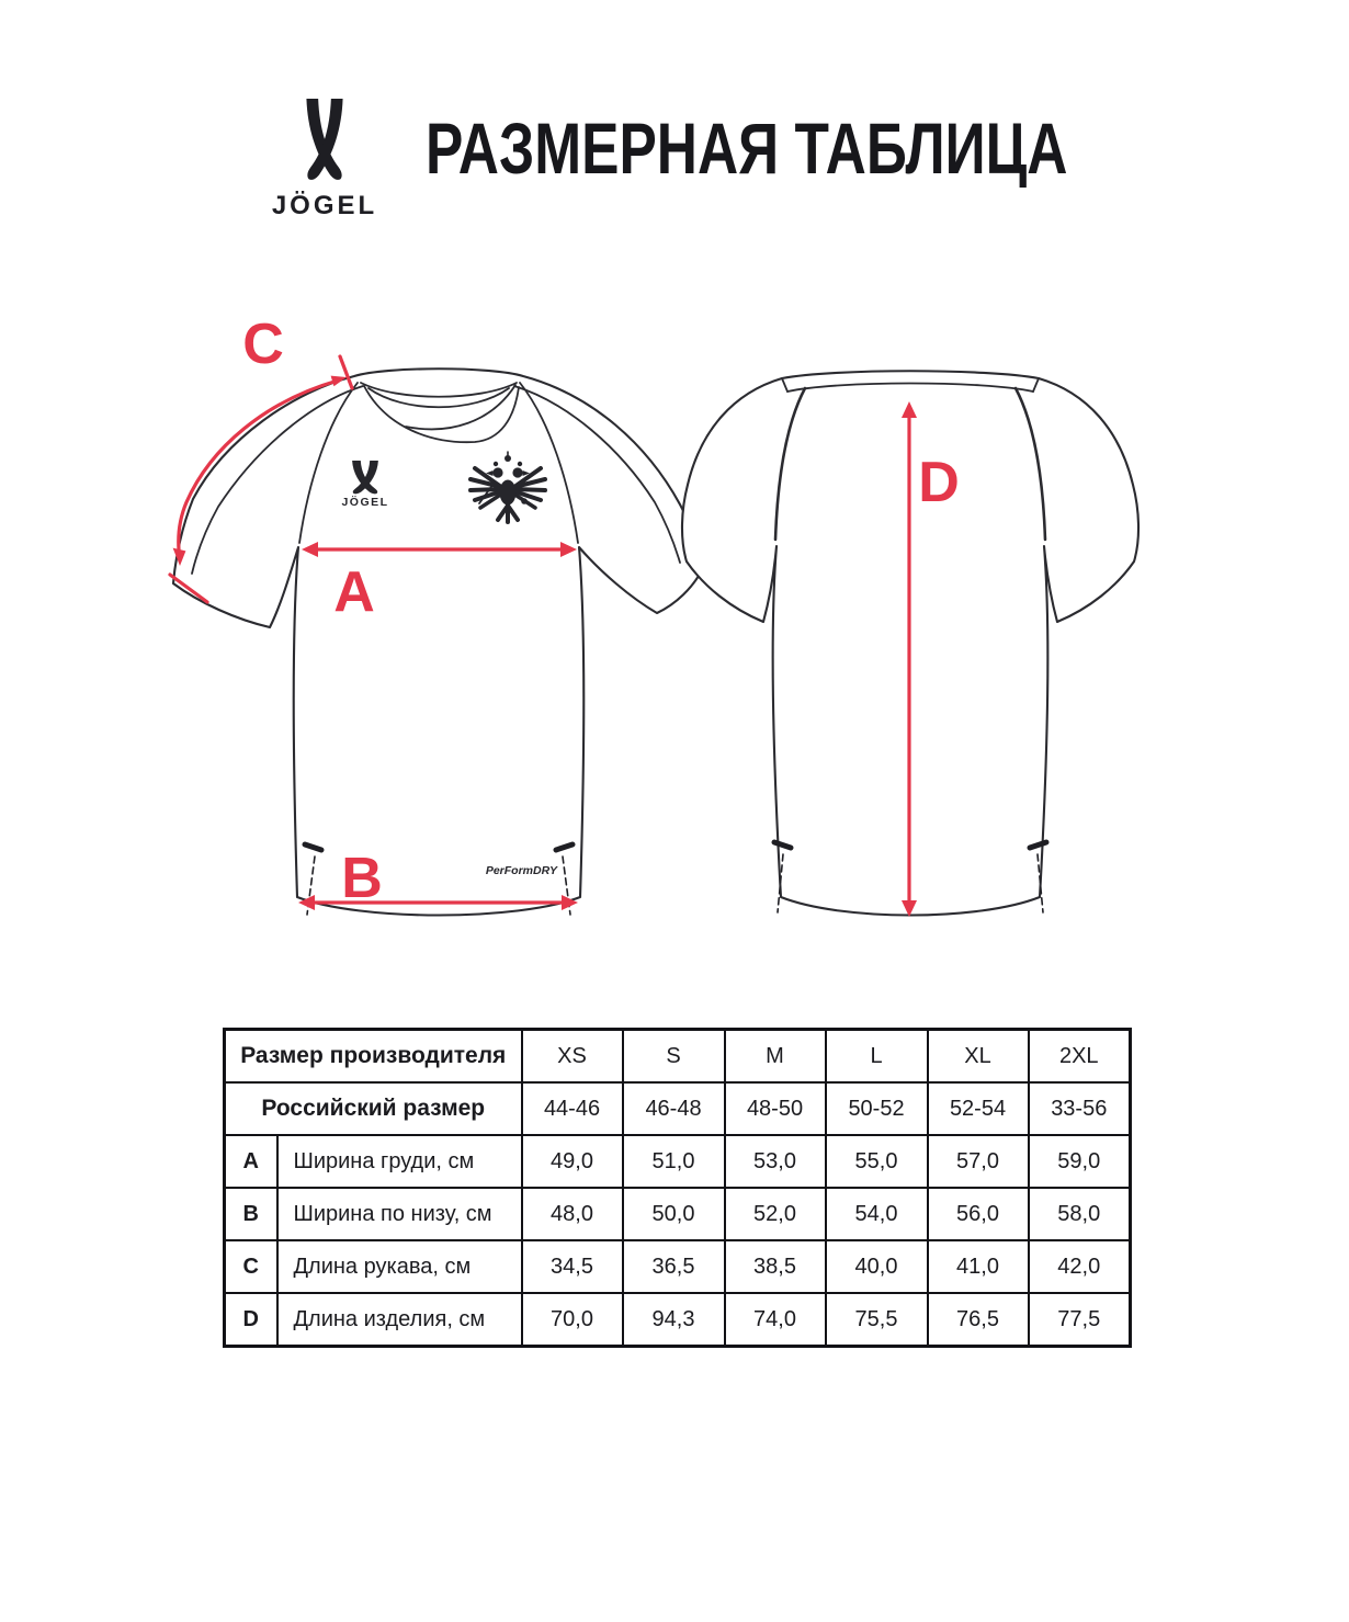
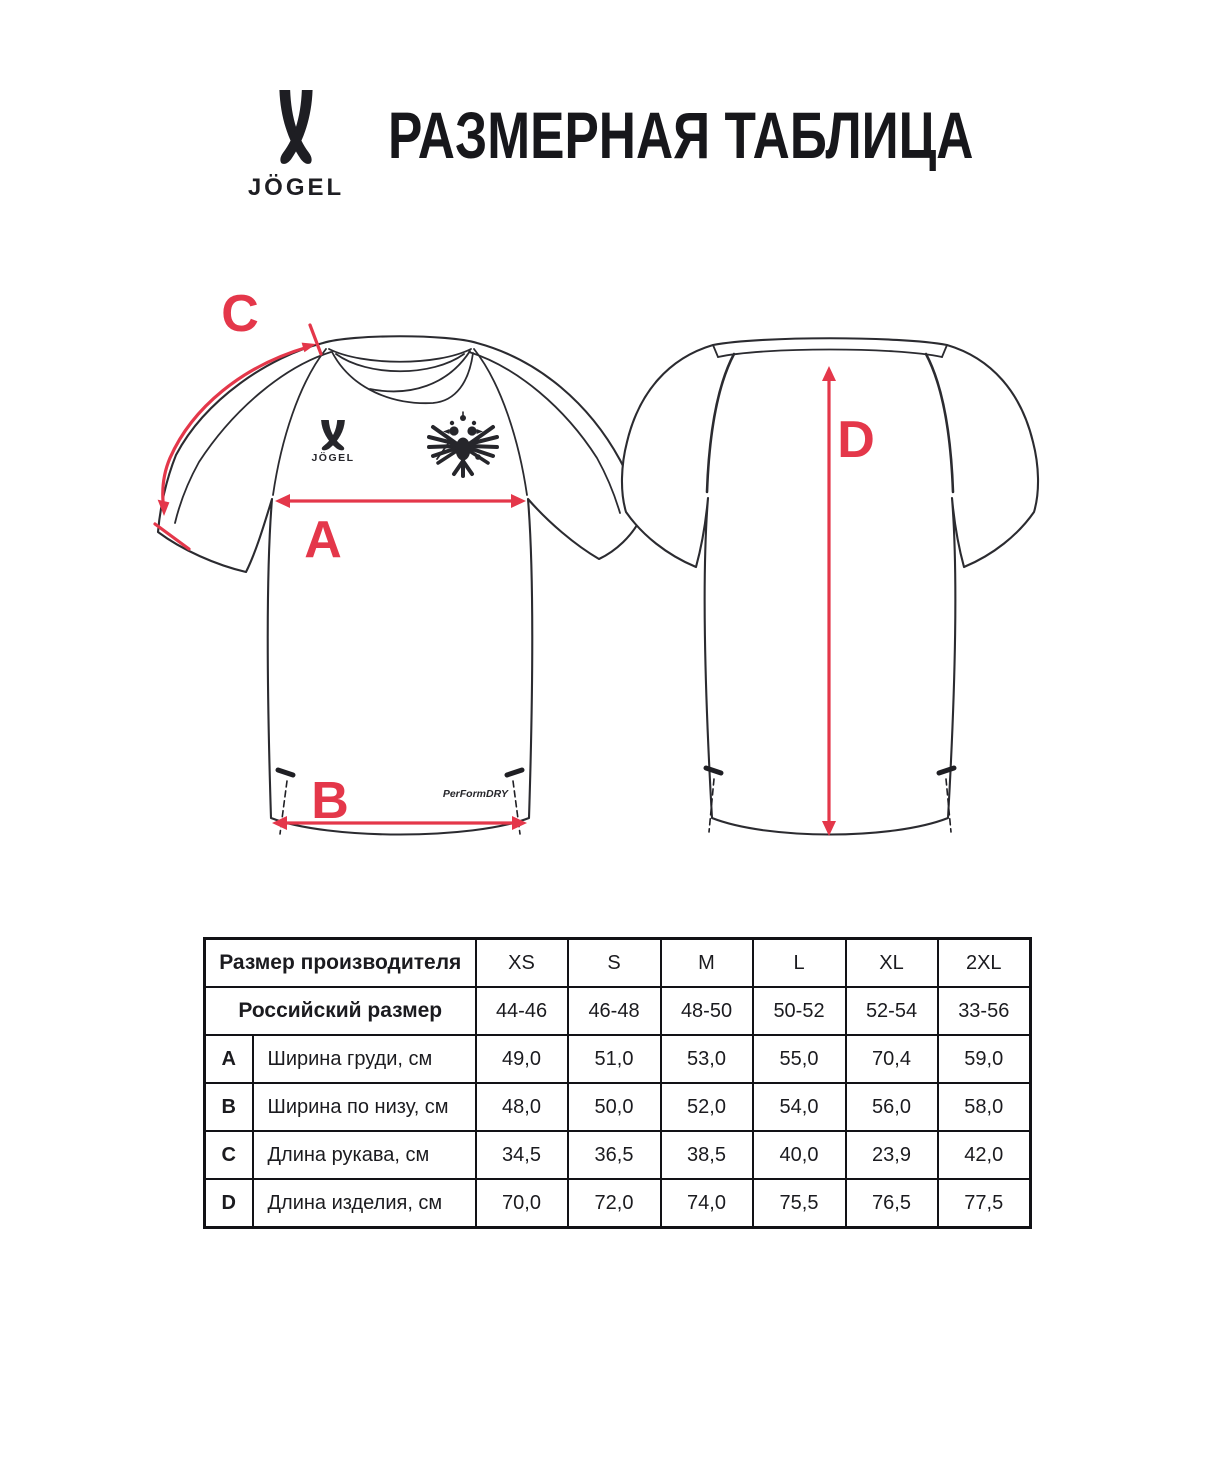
  JÖGEL
  РАЗМЕРНАЯ ТАБЛИЦА
  JÖGEL
  PerFormDRY
  C
  A
  B
  D
  Размер производителя	XS	S	M	L	XL	2XL
  Российский размер	44-46	46-48	48-50	50-52	52-54	33-56
- A	Ширина груди, см	49,0	51,0	53,0	55,0	57,0	59,0
+ A	Ширина груди, см	49,0	51,0	53,0	55,0	70,4	59,0
  B	Ширина по низу, см	48,0	50,0	52,0	54,0	56,0	58,0
- C	Длина рукава, см	34,5	36,5	38,5	40,0	41,0	42,0
+ C	Длина рукава, см	34,5	36,5	38,5	40,0	23,9	42,0
- D	Длина изделия, см	70,0	94,3	74,0	75,5	76,5	77,5
+ D	Длина изделия, см	70,0	72,0	74,0	75,5	76,5	77,5
